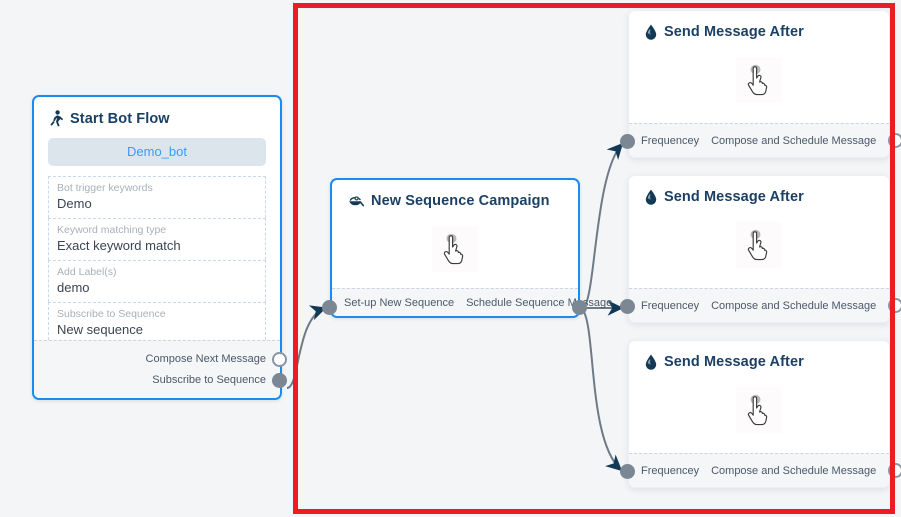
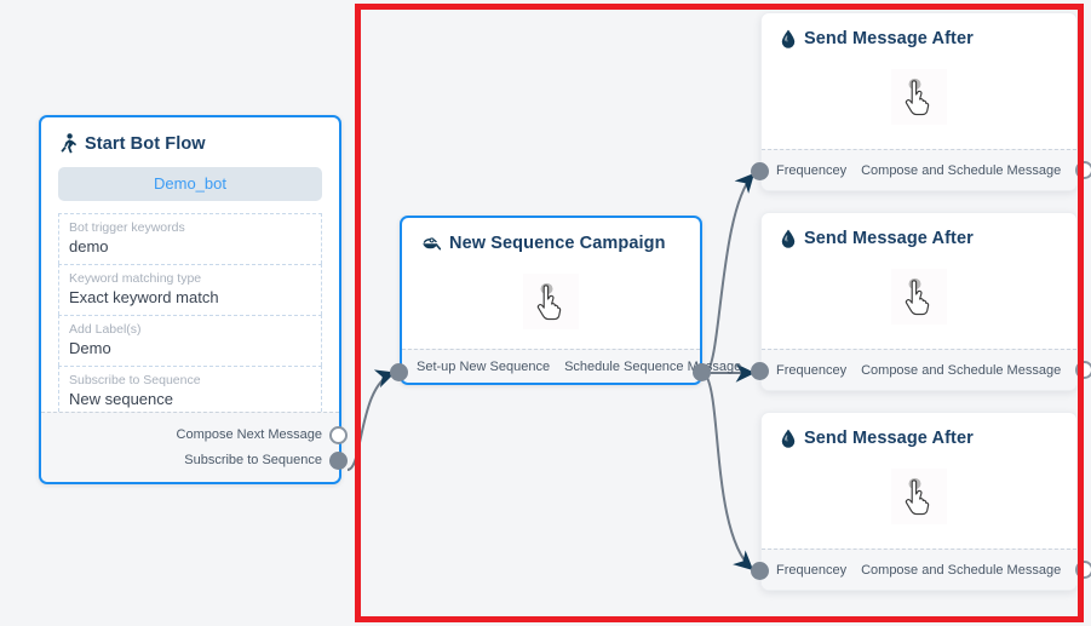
  Start Bot Flow
  Demo_bot
  Bot trigger keywords
- Demo
+ demo
  Keyword matching type
  Exact keyword match
  Add Label(s)
- demo
+ Demo
  Subscribe to Sequence
  New sequence
  Compose Next Message
  Subscribe to Sequence
  New Sequence Campaign
  Set-up New Sequence
  Schedule Sequencesage
  Send Message After
  Frequencey
  Compose and Schedule Message
  Send Message After
  Frequencey
  Compose and Schedule Message
  Send Message After
  Frequencey
  Compose and Schedule Message
